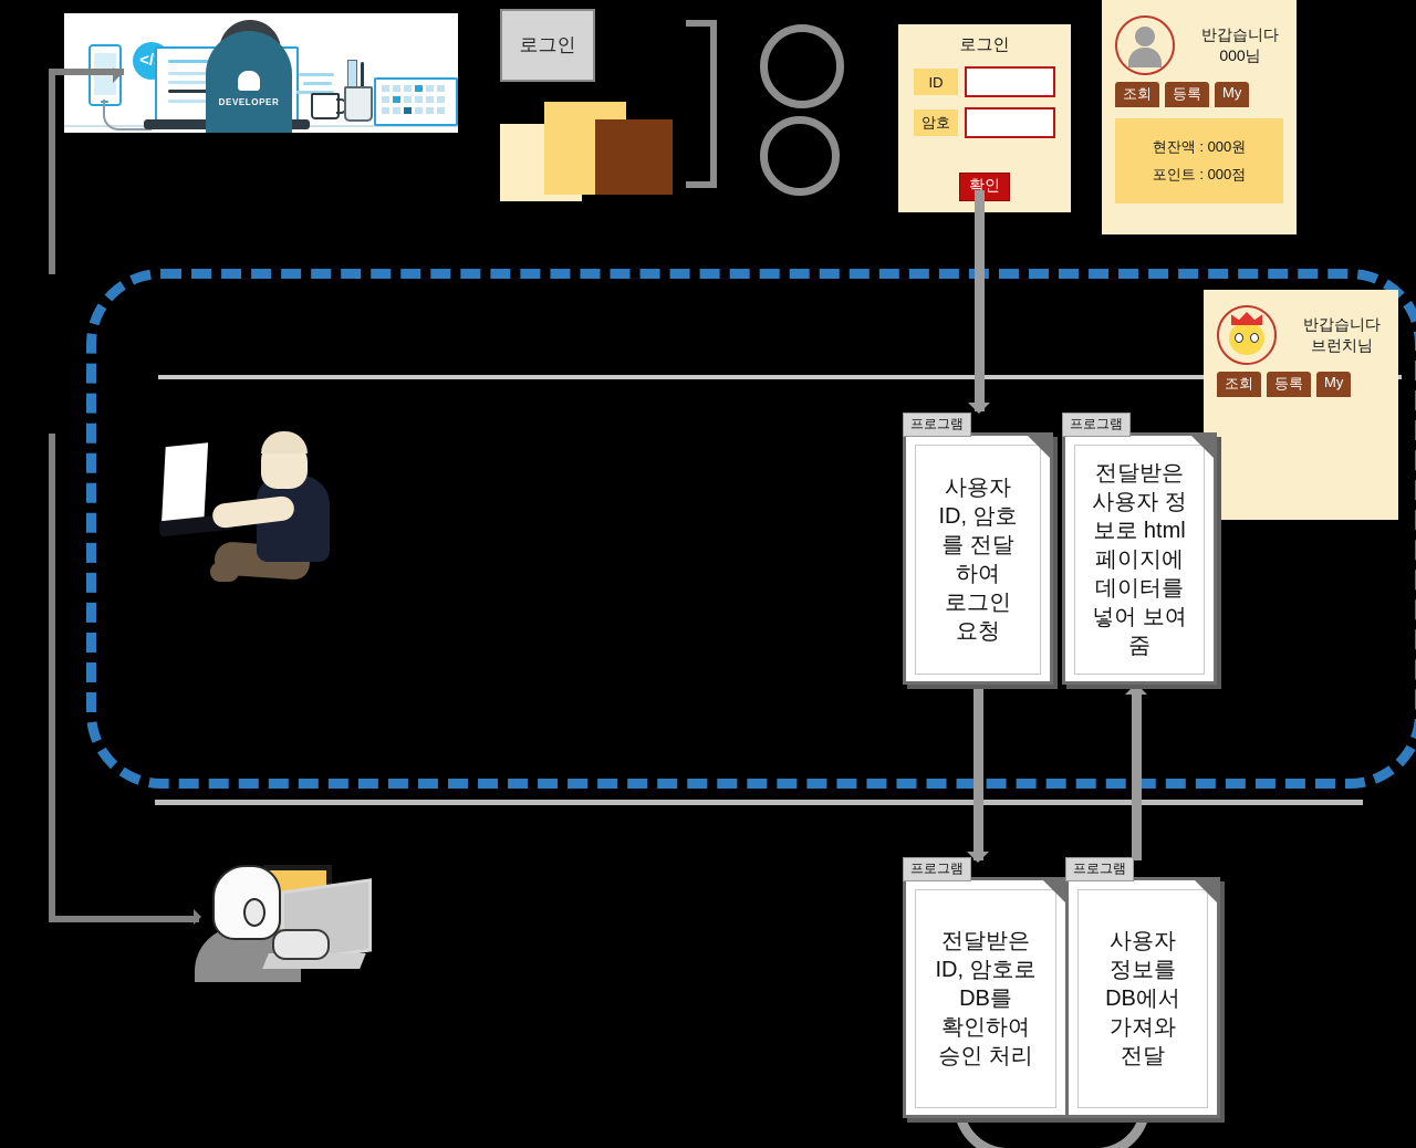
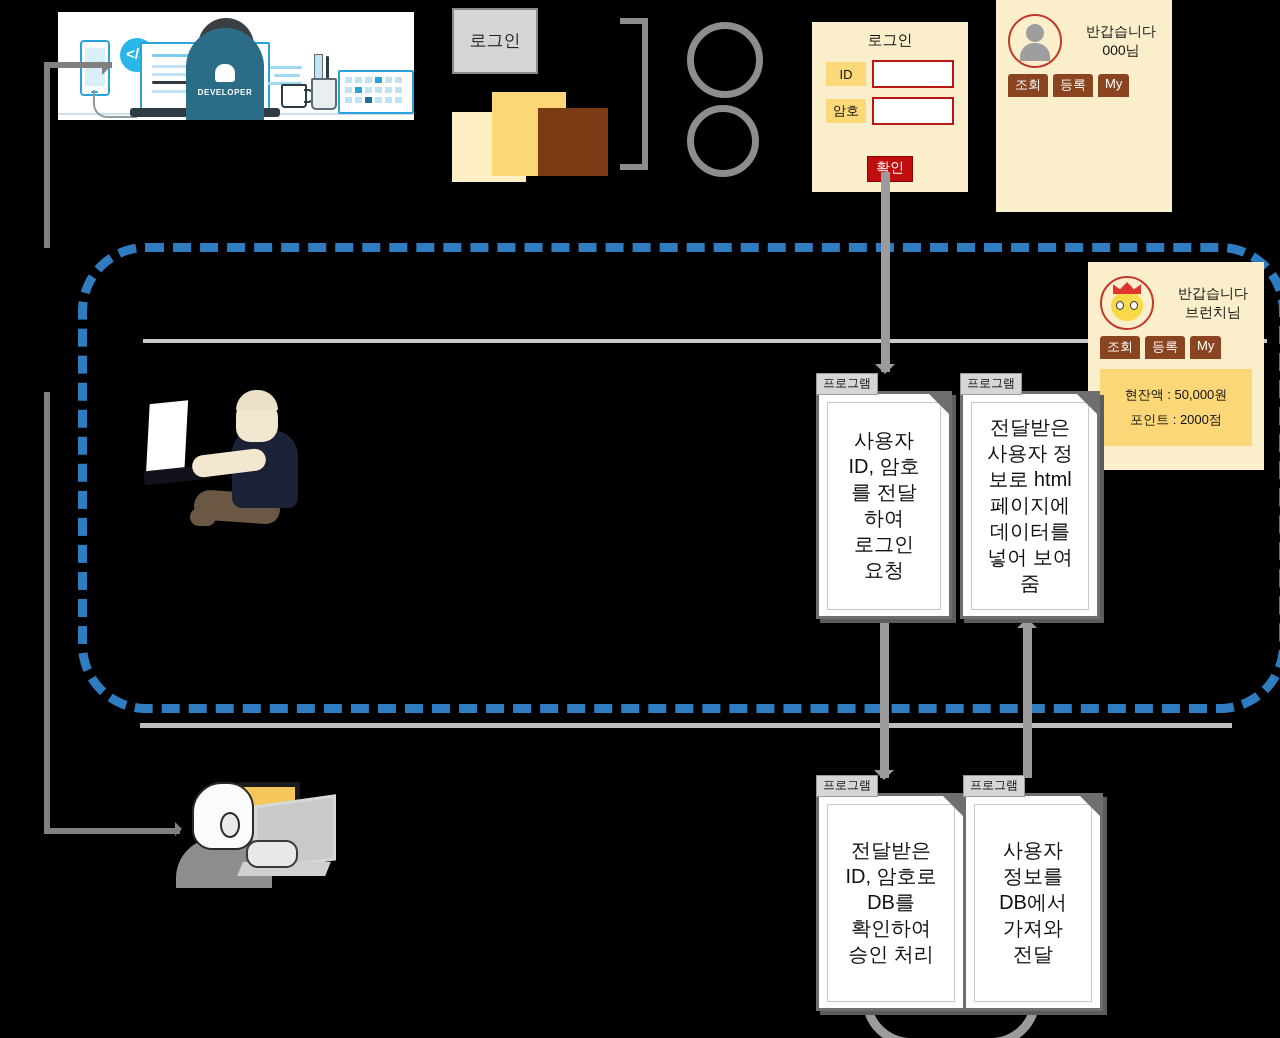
  DEVELOPER
  로그인
  로그인
  ID
  암호
  확인
  반갑습니다
  000님
  조회
  등록
  My
- 현잔액 : 000원
- 포인트 : 000점
  반갑습니다
  브런치님
  조회
  등록
  My
+ 현잔액 : 50,000원
+ 포인트 : 2000점
  프로그램
  사용자
  ID, 암호
  를 전달
  하여
  로그인
  요청
  프로그램
  전달받은
  사용자 정
  보로 html
  페이지에
  데이터를
  넣어 보여
  줌
  프로그램
  전달받은
  ID, 암호로
  DB를
  확인하여
  승인 처리
  프로그램
  사용자
  정보를
  DB에서
  가져와
  전달
